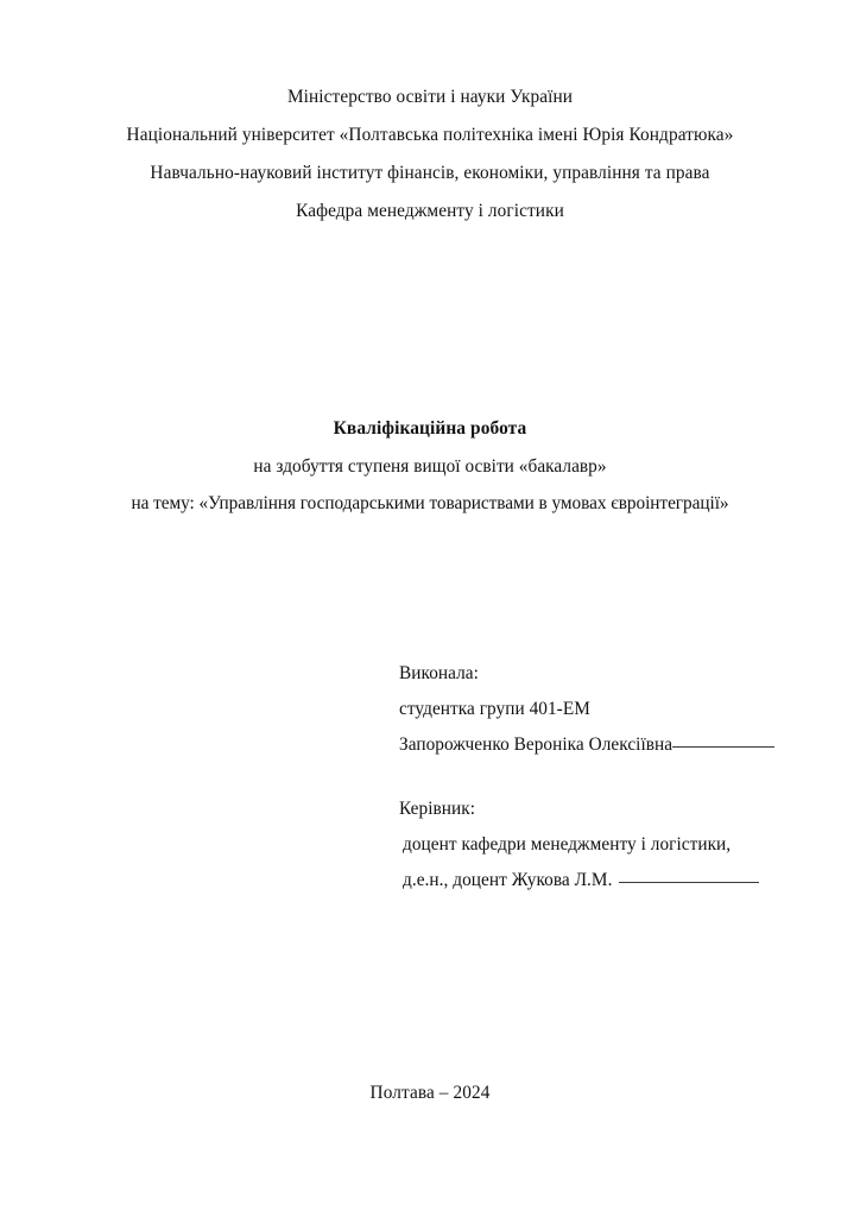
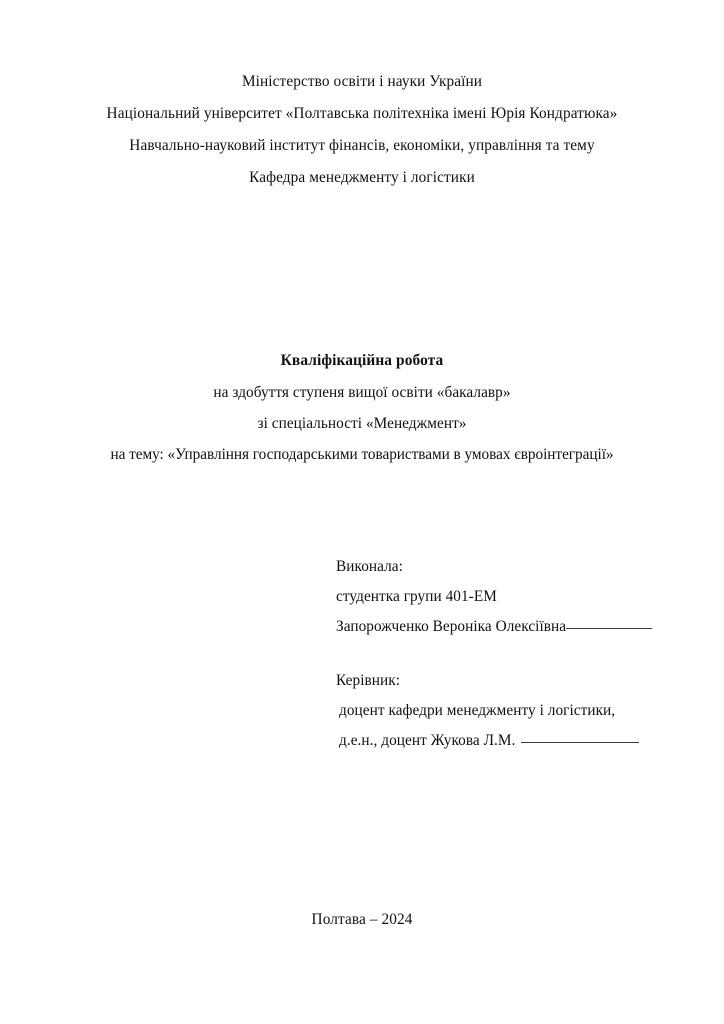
  Міністерство освіти і науки України
  Національний університет «Полтавська політехніка імені Юрія Кондратюка»
- Навчально-науковий інститут фінансів, економіки, управління та права
+ Навчально-науковий інститут фінансів, економіки, управління та тему
  Кафедра менеджменту і логістики
  Кваліфікаційна робота
  на здобуття ступеня вищої освіти «бакалавр»
+ зі спеціальності «Менеджмент»
  на тему: «Управління господарськими товариствами в умовах євроінтеграції»
  Виконала:
  студентка групи 401-ЕМ
  Запорожченко Вероніка Олексіївна
  Керівник:
  доцент кафедри менеджменту і логістики,
  д.е.н., доцент Жукова Л.М.
  Полтава – 2024
